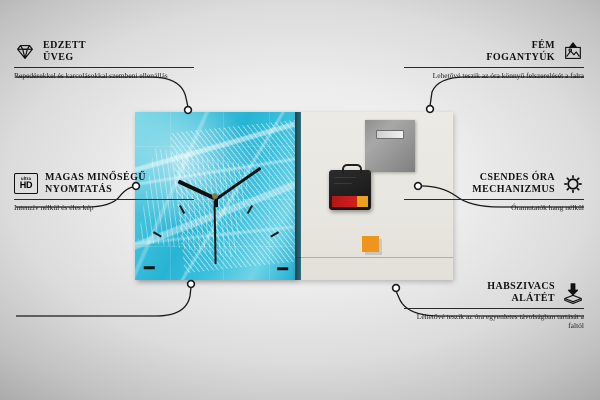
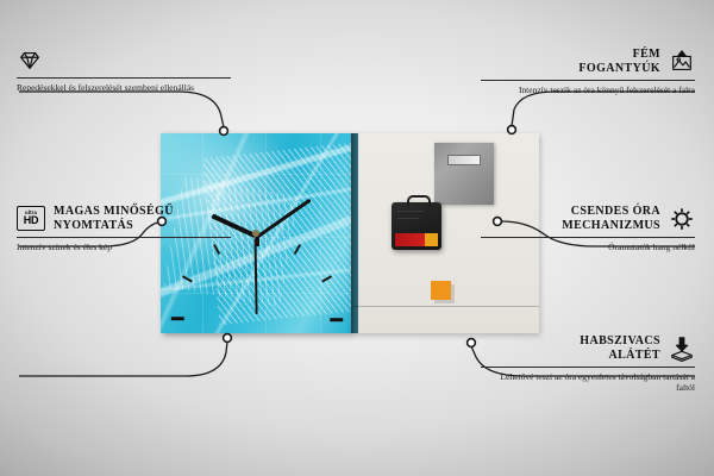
- EDZETT
- ÜVEG
- Repedésekkel és karcolásokkal szembeni ellenállás
+ Repedésekkel és felszerelését szembeni ellenállás
  HD
  MAGAS MINŐSÉGŰ
  NYOMTATÁS
- Intenzív nélkül és éles kép
+ Intenzív színek és éles kép
  FÉM
  FOGANTYÚK
- Lehetővé teszik az óra könnyű felszerelését a falra
+ Intenzív teszik az óra könnyű felszerelését a falra
  CSENDES ÓRA
  MECHANIZMUS
  Óramutatók hang nélkül
  HABSZIVACS
  ALÁTÉT
- Lehetővé teszik az óra egyenletes távolságban tartását a faltól
+ Lehetővé teszi az óra egyenletes távolságban tartását a faltól
